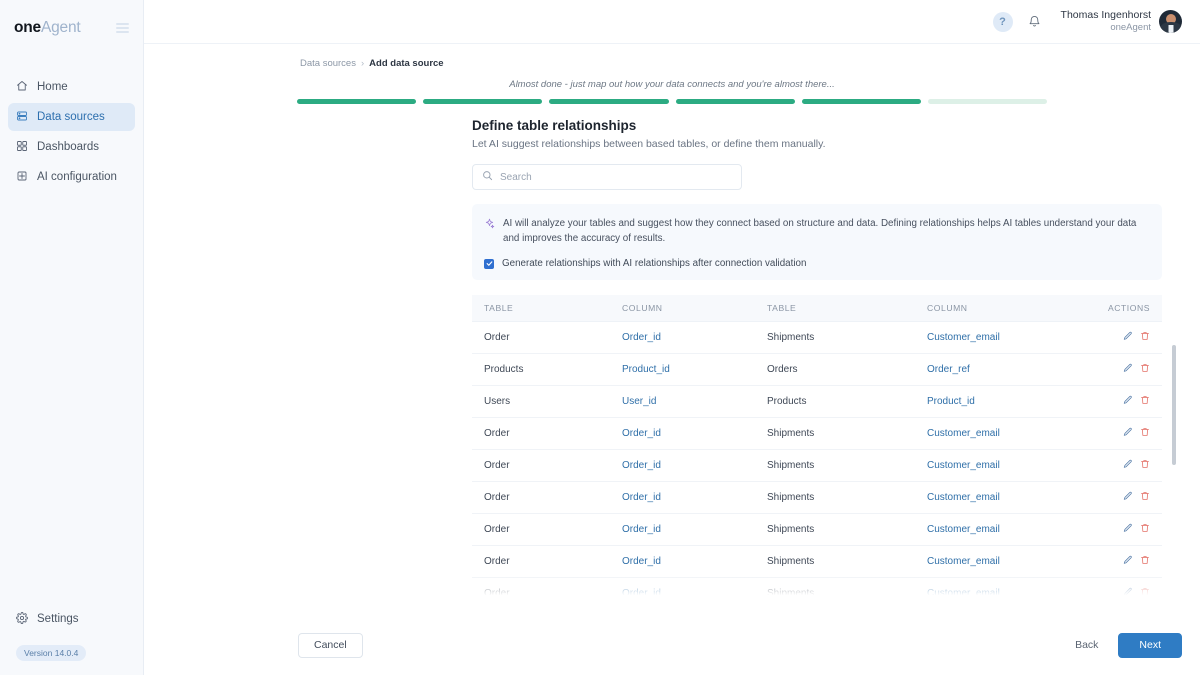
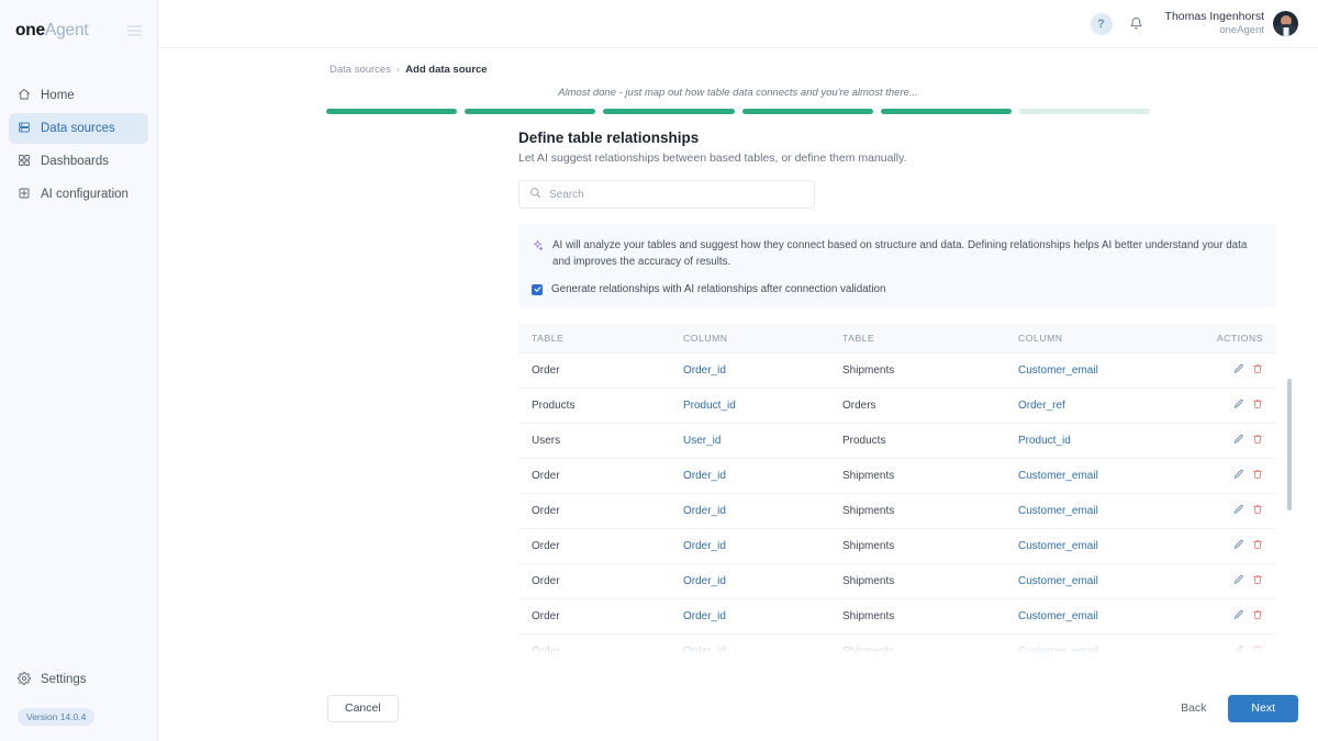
  oneAgent
  Home
  Data sources
  Dashboards
  AI configuration
  Settings
  Version 14.0.4
  ?
  Thomas Ingenhorst
  oneAgent
  Data sources
  ›
  Add data source
- Almost done - just map out how your data connects and you're almost there...
+ Almost done - just map out how table data connects and you're almost there...
  Define table relationships
  Let AI suggest relationships between based tables, or define them manually.
  Search
- AI will analyze your tables and suggest how they connect based on structure and data. Defining relationships helps AI tables understand your data and improves the accuracy of results.
+ AI will analyze your tables and suggest how they connect based on structure and data. Defining relationships helps AI better understand your data and improves the accuracy of results.
  Generate relationships with AI relationships after connection validation
  TABLE	COLUMN	TABLE	COLUMN	ACTIONS
  Order	Order_id	Shipments	Customer_email
  Products	Product_id	Orders	Order_ref
  Users	User_id	Products	Product_id
  Order	Order_id	Shipments	Customer_email
  Order	Order_id	Shipments	Customer_email
  Order	Order_id	Shipments	Customer_email
  Order	Order_id	Shipments	Customer_email
  Order	Order_id	Shipments	Customer_email
  Cancel
  Back
  Next
